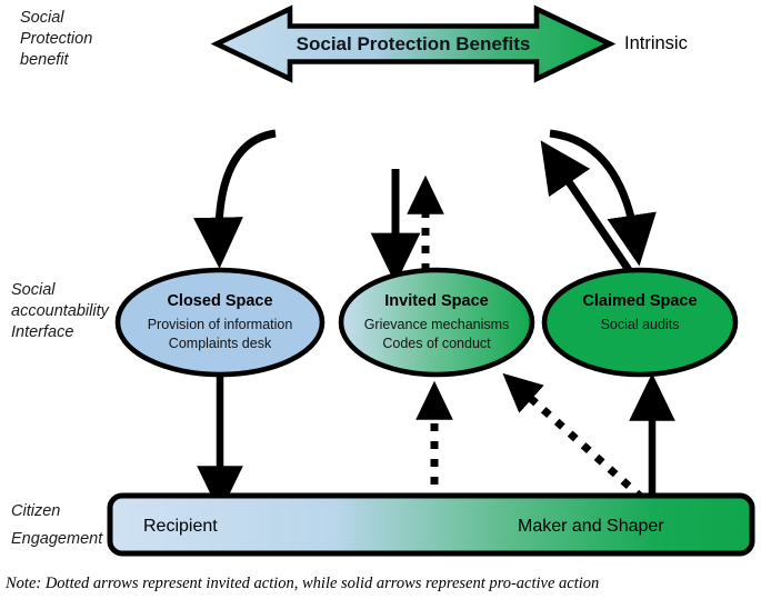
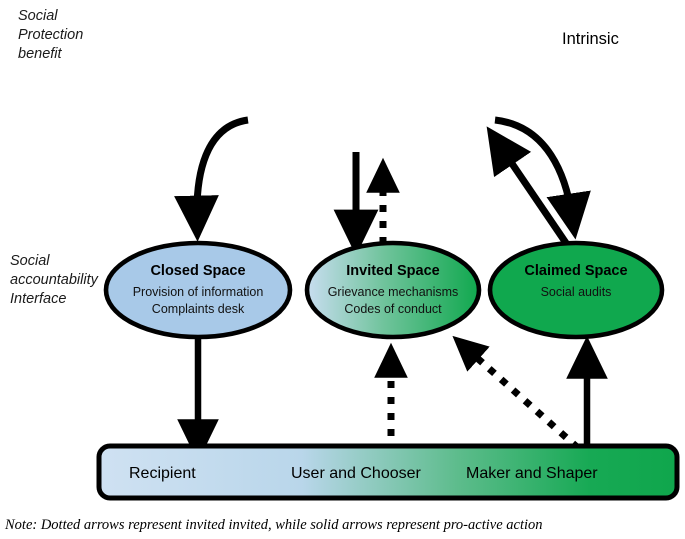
  Social
  Protection
  benefit
  Social
  accountability
  Interface
- Citizen
- Engagement
  Intrinsic
- Social Protection Benefits
  Closed Space
  Provision of information
  Complaints desk
  Invited Space
  Grievance mechanisms
  Codes of conduct
  Claimed Space
  Social audits
  Recipient
+ User and Chooser
  Maker and Shaper
- Note: Dotted arrows represent invited action, while solid arrows represent pro-active action
+ Note: Dotted arrows represent invited invited, while solid arrows represent pro-active action
